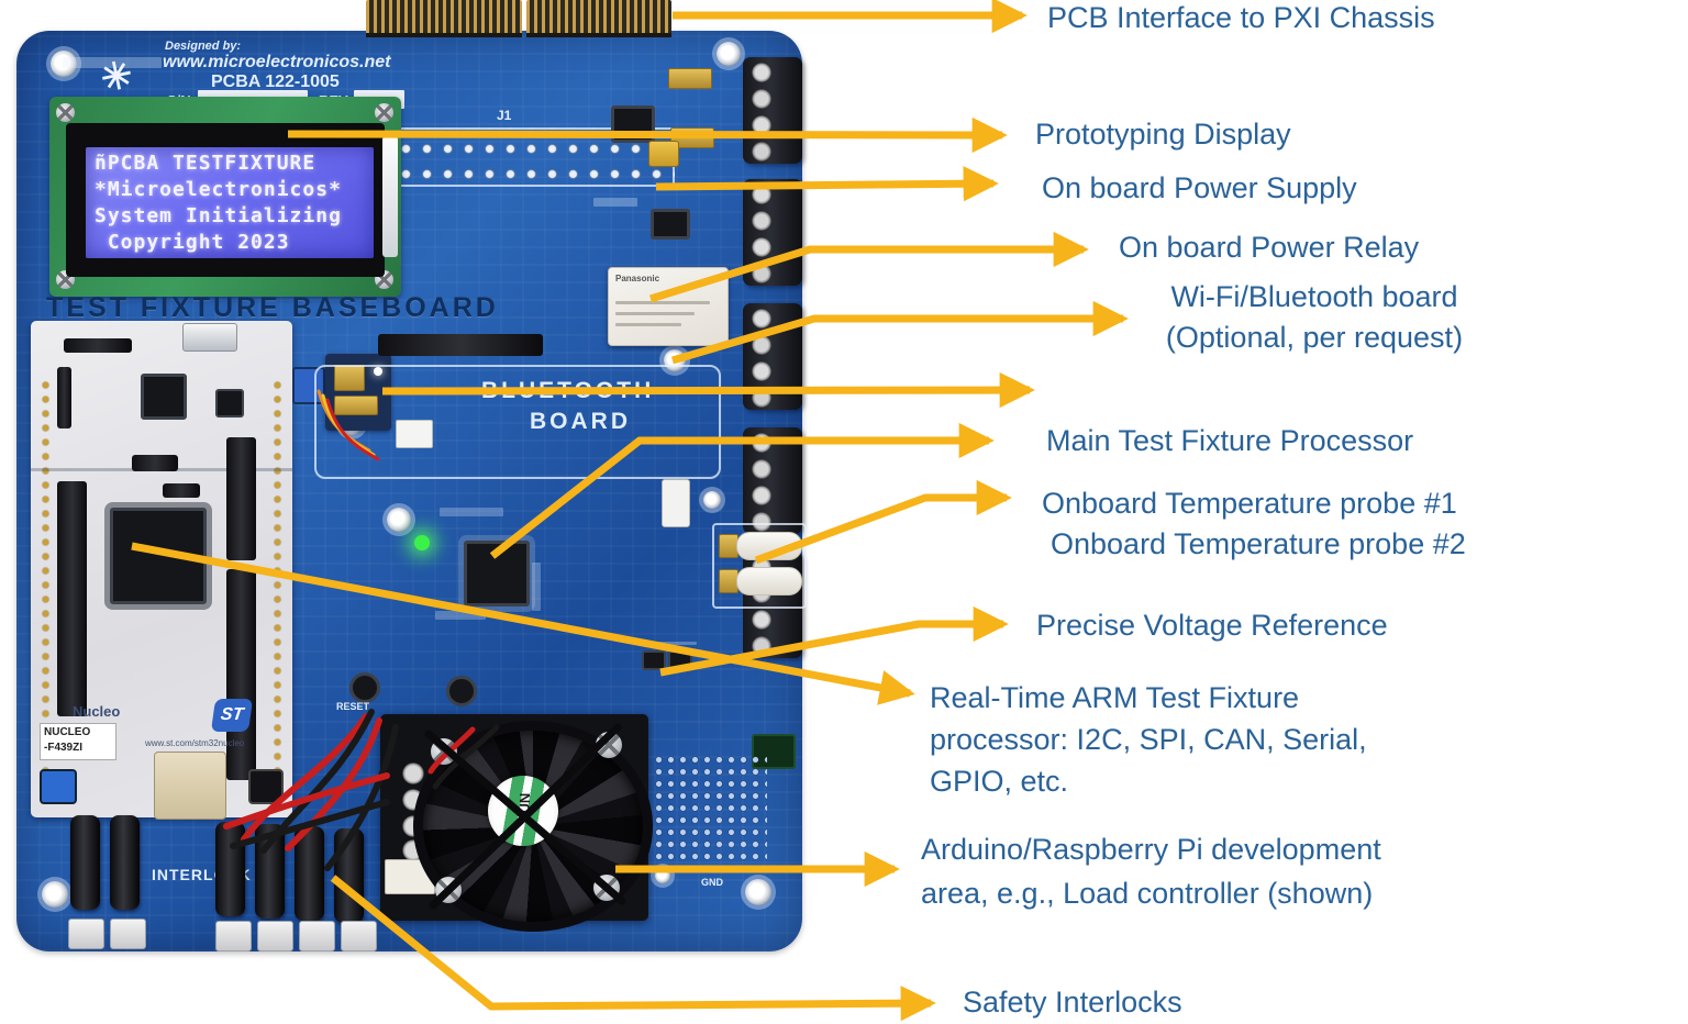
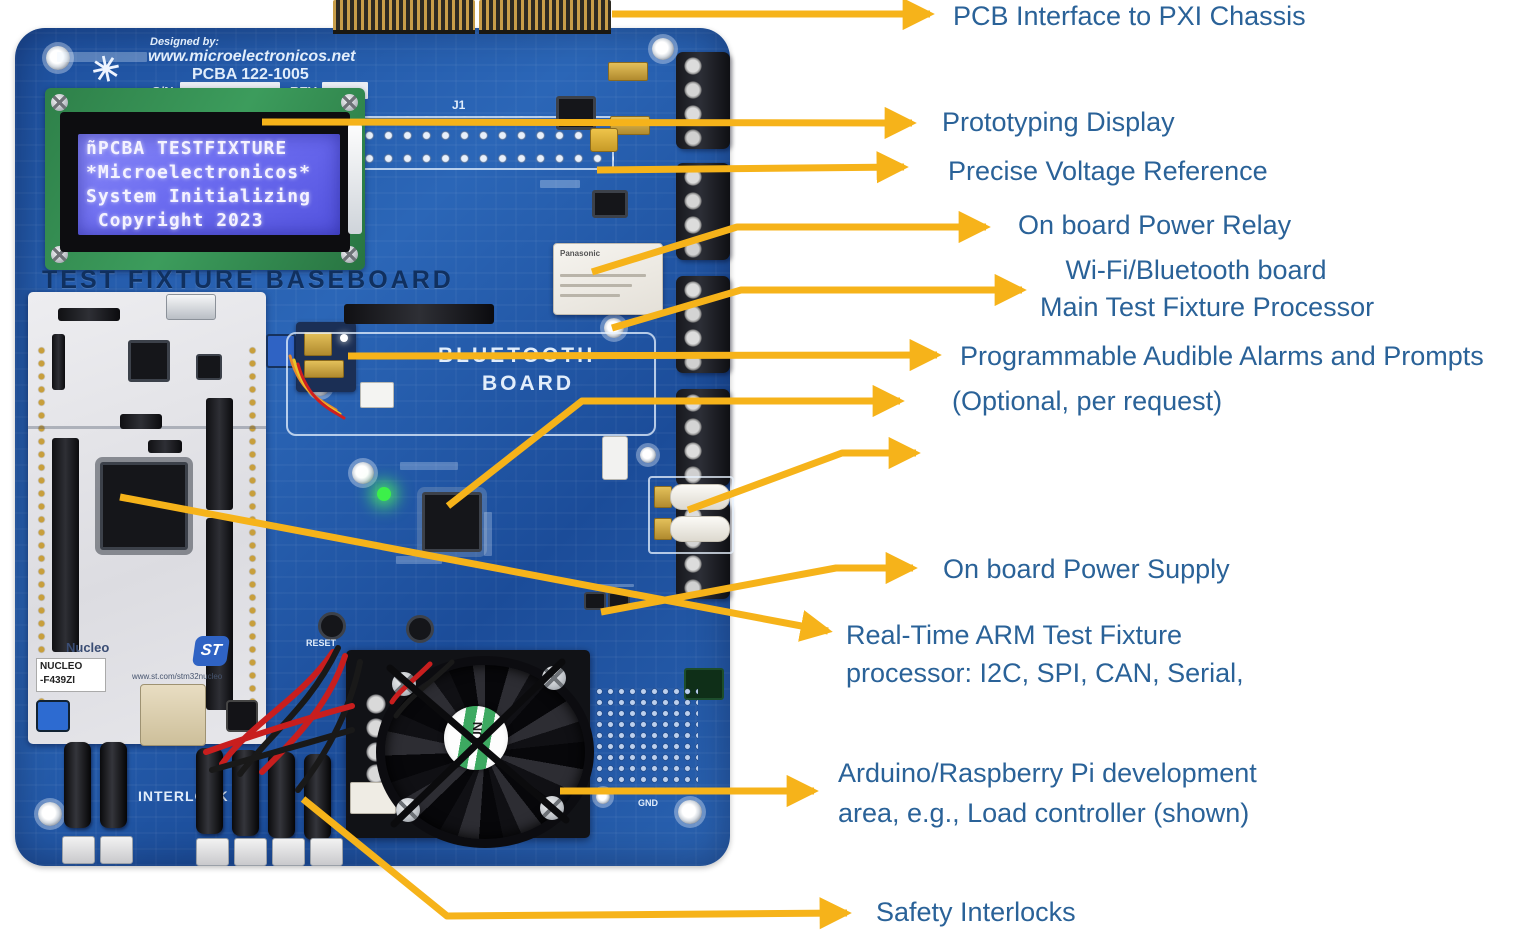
  Designed by:
  www.microelectronicos.net
  PCBA 122-1005
  J1
  ñPCBA TESTFIXTURE
  *Microelectronicos*
  System Initializing
  Copyright 2023
  TEST FIXTURE BASEBOARD
  Nucleo
  NUCLEO
  -F439ZI
  www.st.com/stm32nucleo
  BOARD
  Panasonic
  RESET
  GND
  INTERLK
  PCB Interface to PXI Chassis
  Prototyping Display
- On board Power Supply
+ Precise Voltage Reference
  On board Power Relay
  Wi-Fi/Bluetooth board
- (Optional, per request)
+ Main Test Fixture Processor
+ Programmable Audible Alarms and Prompts
- Main Test Fixture Processor
+ (Optional, per request)
- Onboard Temperature probe #1
- Onboard Temperature probe #2
- Precise Voltage Reference
+ On board Power Supply
  Real-Time ARM Test Fixture
  processor: I2C, SPI, CAN, Serial,
- GPIO, etc.
  Arduino/Raspberry Pi development
  area, e.g., Load controller (shown)
  Safety Interlocks
